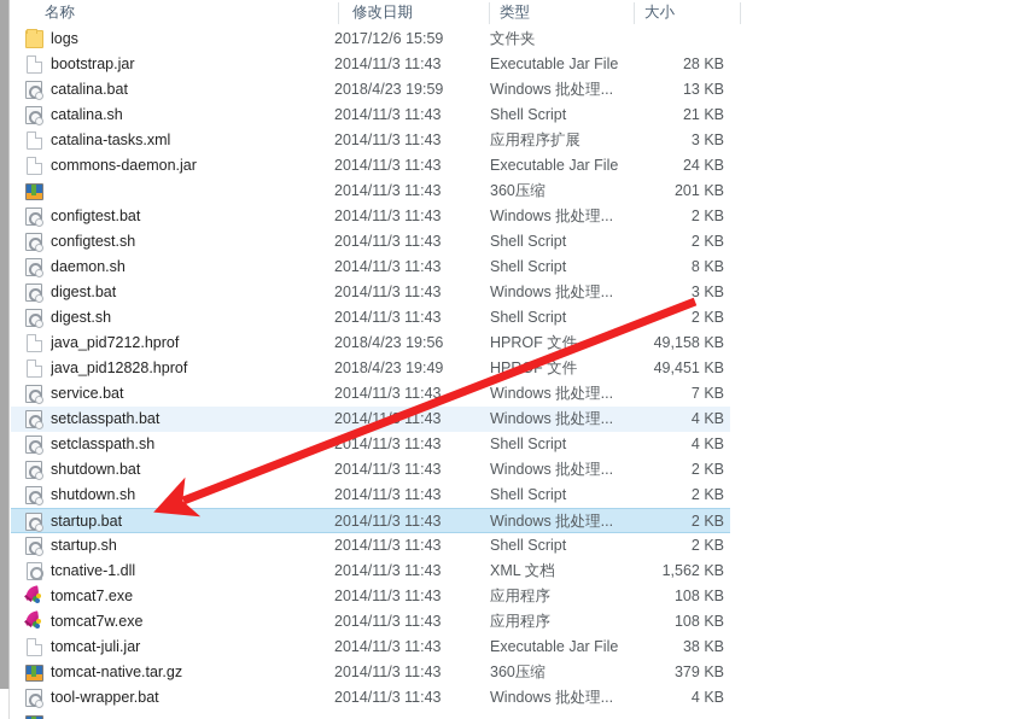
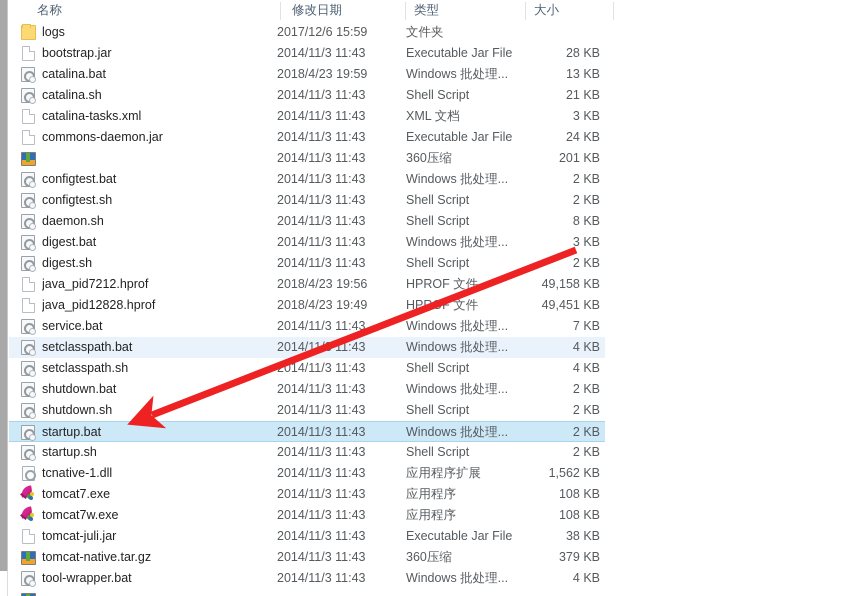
  名称
  修改日期
  类型
  大小
  logs
  2017/12/6 15:59
  文件夹
  bootstrap.jar
  2014/11/3 11:43
  Executable Jar File
  28 KB
  catalina.bat
  2018/4/23 19:59
  Windows 批处理...
  13 KB
  catalina.sh
  2014/11/3 11:43
  Shell Script
  21 KB
  catalina-tasks.xml
  2014/11/3 11:43
- 应用程序扩展
+ XML 文档
  3 KB
  commons-daemon.jar
  2014/11/3 11:43
  Executable Jar File
  24 KB
  2014/11/3 11:43
  360压缩
  201 KB
  configtest.bat
  2014/11/3 11:43
  Windows 批处理...
  2 KB
  configtest.sh
  2014/11/3 11:43
  Shell Script
  2 KB
  daemon.sh
  2014/11/3 11:43
  Shell Script
  8 KB
  digest.bat
  2014/11/3 11:43
  Windows 批处理...
  3 KB
  digest.sh
  2014/11/3 11:43
  Shell Script
  2 KB
  java_pid7212.hprof
  2018/4/23 19:56
  HPROF 文件
  49,158 KB
  java_pid12828.hprof
  2018/4/23 19:49
  HPF 文件
  49,451 KB
  service.bat
  2014/11/3 11:43
  Windows 批处理...
  7 KB
  setclasspath.bat
  2014/1 11:43
  Windows 批处理...
  4 KB
  setclasspath.sh
  014/11/3 11:43
  Shell Script
  4 KB
  shutdown.bat
  2014/11/3 11:43
  Windows 批处理...
  2 KB
  shutdown.sh
  2014/11/3 11:43
  Shell Script
  2 KB
  startup.bat
  2014/11/3 11:43
  Windows 批处理...
  2 KB
  startup.sh
  2014/11/3 11:43
  Shell Script
  2 KB
  tcnative-1.dll
  2014/11/3 11:43
- XML 文档
+ 应用程序扩展
  1,562 KB
  tomcat7.exe
  2014/11/3 11:43
  应用程序
  108 KB
  tomcat7w.exe
  2014/11/3 11:43
  应用程序
  108 KB
  tomcat-juli.jar
  2014/11/3 11:43
  Executable Jar File
  38 KB
  tomcat-native.tar.gz
  2014/11/3 11:43
  360压缩
  379 KB
  tool-wrapper.bat
  2014/11/3 11:43
  Windows 批处理...
  4 KB
